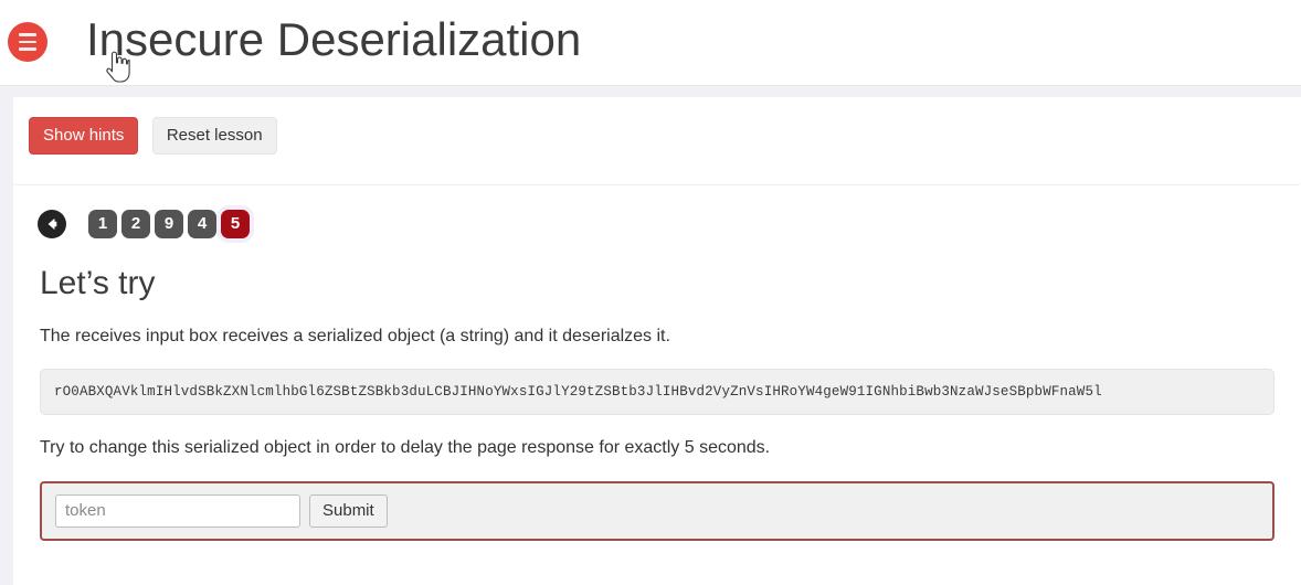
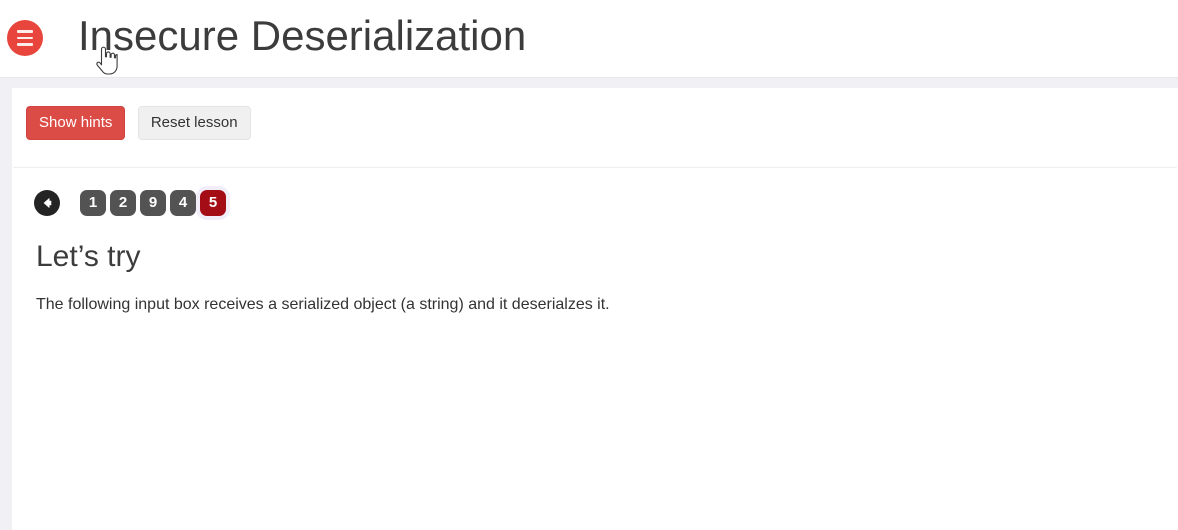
  Insecure Deserialization
  Show hints Reset lesson
  1
  2
  9
  4
  5
  Let’s try
- The receives input box receives a serialized object (a string) and it deserialzes it.
+ The following input box receives a serialized object (a string) and it deserialzes it.
- rO0ABXQAVklmIHlvdSBkZXNlcmlhbGl6ZSBtZSBkb3duLCBJIHNoYWxsIGJlY29tZSBtb3JlIHBvd2VyZnVsIHRoYW4geW91IGNhbiBwb3NzaWJseSBpbWFnaW5l
- Try to change this serialized object in order to delay the page response for exactly 5 seconds.
- token
- Submit
